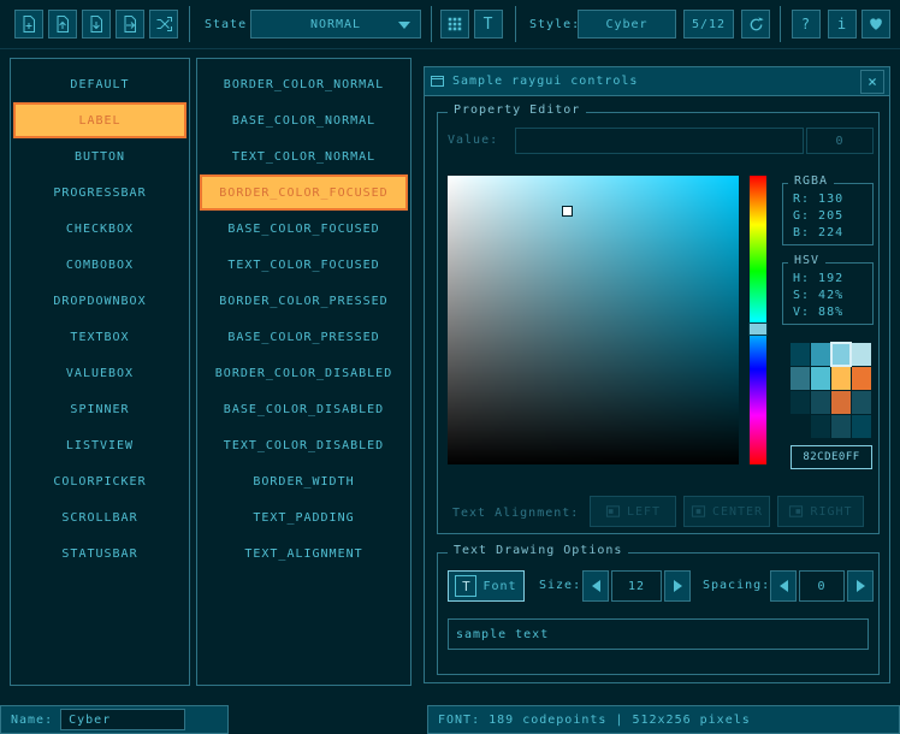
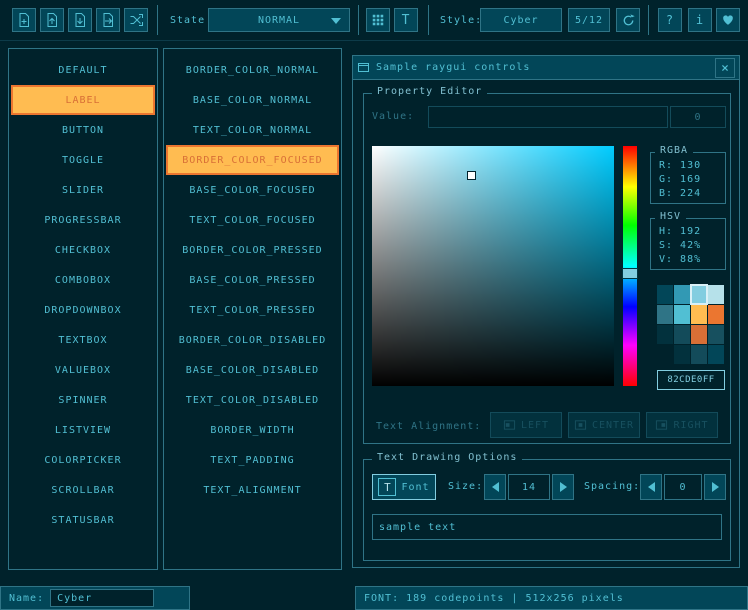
  State
  NORMAL
  T
  Style:
  Cyber
  5/12
  ?
  i
  DEFAULT
  LABEL
  BUTTON
+ TOGGLE
+ SLIDER
  PROGRESSBAR
  CHECKBOX
  COMBOBOX
  DROPDOWNBOX
  TEXTBOX
  VALUEBOX
  SPINNER
  LISTVIEW
  COLORPICKER
  SCROLLBAR
  STATUSBAR
  BORDER_COLOR_NORMAL
  BASE_COLOR_NORMAL
  TEXT_COLOR_NORMAL
  BORDER_COLOR_FOCUSED
  BASE_COLOR_FOCUSED
  TEXT_COLOR_FOCUSED
  BORDER_COLOR_PRESSED
  BASE_COLOR_PRESSED
+ TEXT_COLOR_PRESSED
  BORDER_COLOR_DISABLED
  BASE_COLOR_DISABLED
  TEXT_COLOR_DISABLED
  BORDER_WIDTH
  TEXT_PADDING
  TEXT_ALIGNMENT
  Sample raygui controls
  Property Editor
  Value:
  0
  RGBA
  R: 130
- G: 205
+ G: 169
  B: 224
  HSV
  H: 192
  S: 42%
  V: 88%
  82CDE0FF
  Text Alignment:
  LEFT
  CENTER
  RIGHT
  Text Drawing Options
  T
  Font
  Size:
- 12
+ 14
  Spacing:
  0
  sample text
  Name:
  Cyber
  FONT: 189 codepoints | 512x256 pixels
